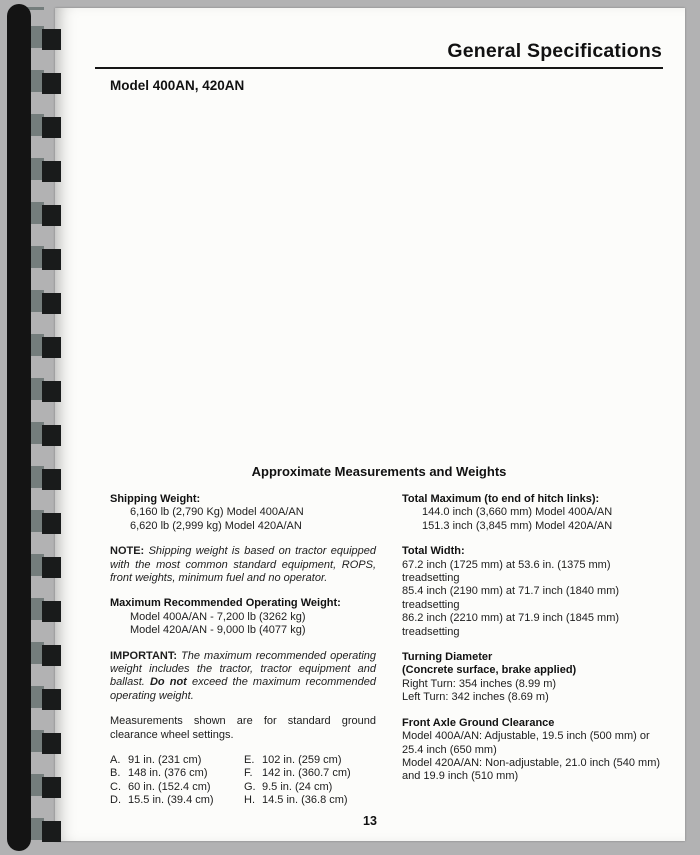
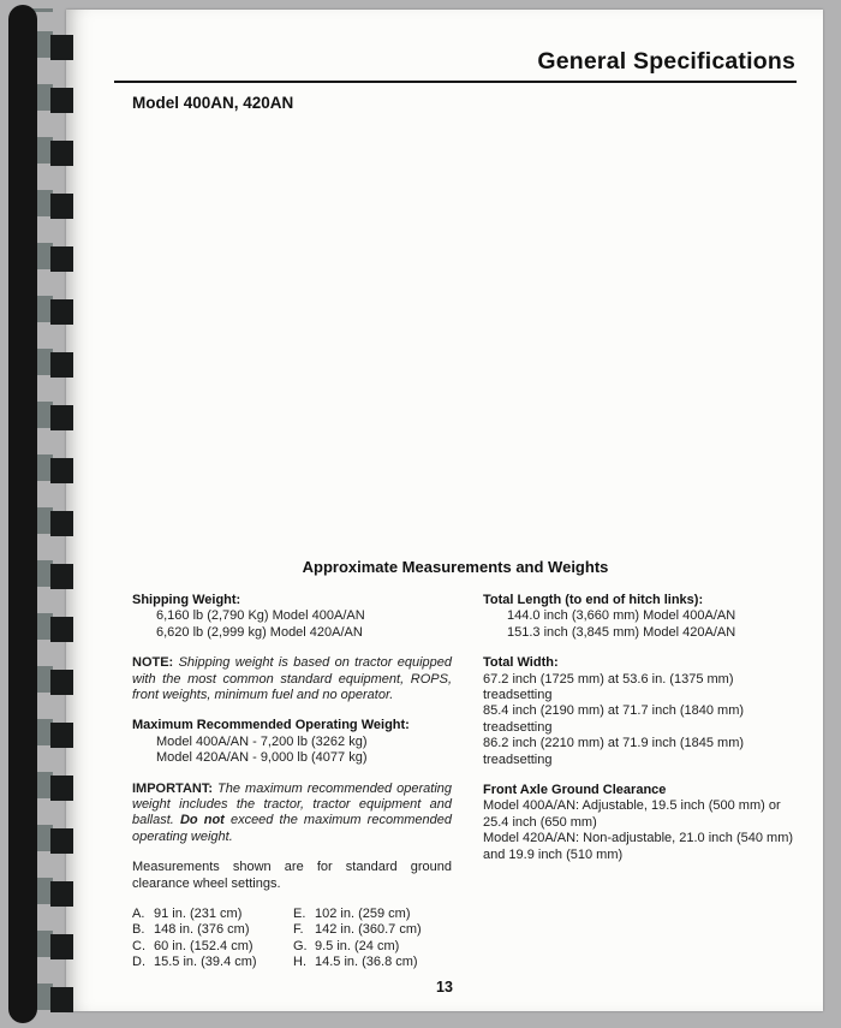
  General Specifications
  Model 400AN, 420AN
  Approximate Measurements and Weights
  Shipping Weight:
  6,160 lb (2,790 Kg) Model 400A/AN
  6,620 lb (2,999 kg) Model 420A/AN
  NOTE: Shipping weight is based on tractor equipped with the most common standard equipment, ROPS, front weights, minimum fuel and no operator.
  Maximum Recommended Operating Weight:
  Model 400A/AN - 7,200 lb (3262 kg)
  Model 420A/AN - 9,000 lb (4077 kg)
  IMPORTANT: The maximum recommended operating weight includes the tractor, tractor equipment and ballast. Do not exceed the maximum recommended operating weight.
  Measurements shown are for standard ground clearance wheel settings.
  A. 91 in. (231 cm)
  B. 148 in. (376 cm)
  C. 60 in. (152.4 cm)
  D. 15.5 in. (39.4 cm)
  E. 102 in. (259 cm)
  F. 142 in. (360.7 cm)
  G. 9.5 in. (24 cm)
  H. 14.5 in. (36.8 cm)
- Total Maximum (to end of hitch links):
+ Total Length (to end of hitch links):
  144.0 inch (3,660 mm) Model 400A/AN
  151.3 inch (3,845 mm) Model 420A/AN
  Total Width:
  67.2 inch (1725 mm) at 53.6 in. (1375 mm)
  treadsetting
  85.4 inch (2190 mm) at 71.7 inch (1840 mm)
  treadsetting
  86.2 inch (2210 mm) at 71.9 inch (1845 mm)
  treadsetting
- Turning Diameter
- (Concrete surface, brake applied)
- Right Turn: 354 inches (8.99 m)
- Left Turn: 342 inches (8.69 m)
  Front Axle Ground Clearance
  Model 400A/AN: Adjustable, 19.5 inch (500 mm) or 25.4 inch (650 mm)
  Model 420A/AN: Non-adjustable, 21.0 inch (540 mm) and 19.9 inch (510 mm)
  13
